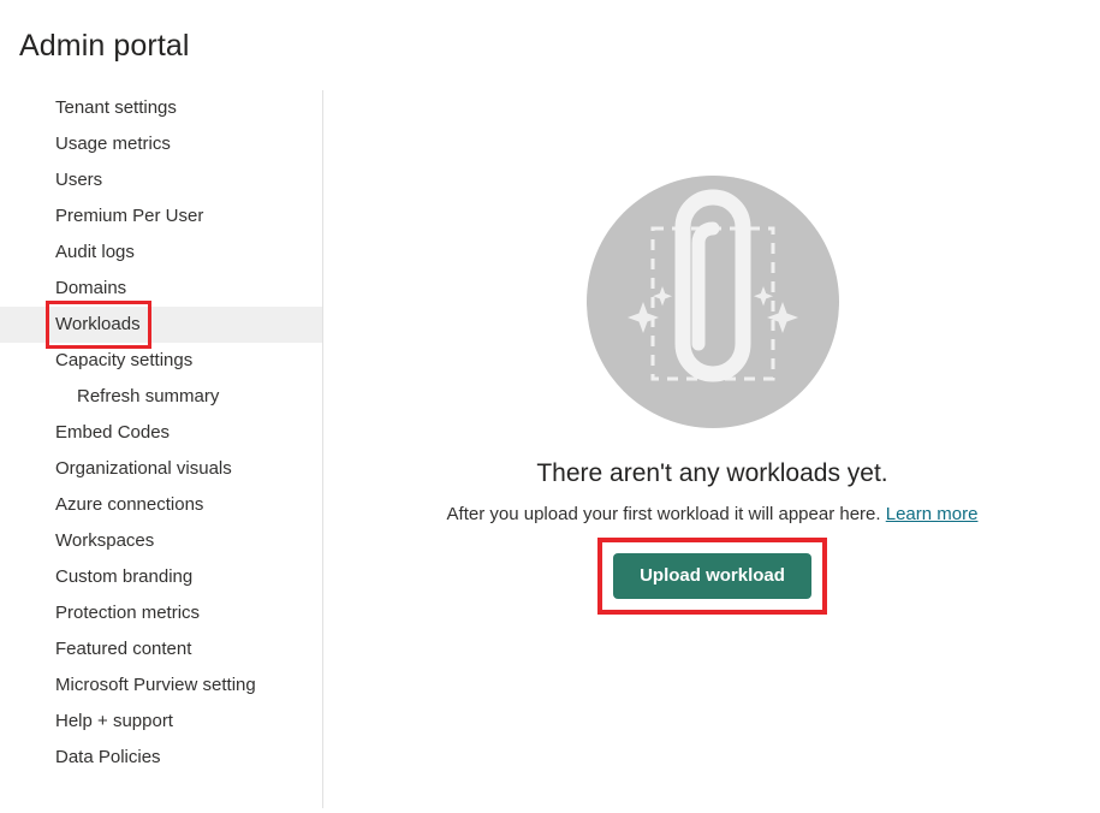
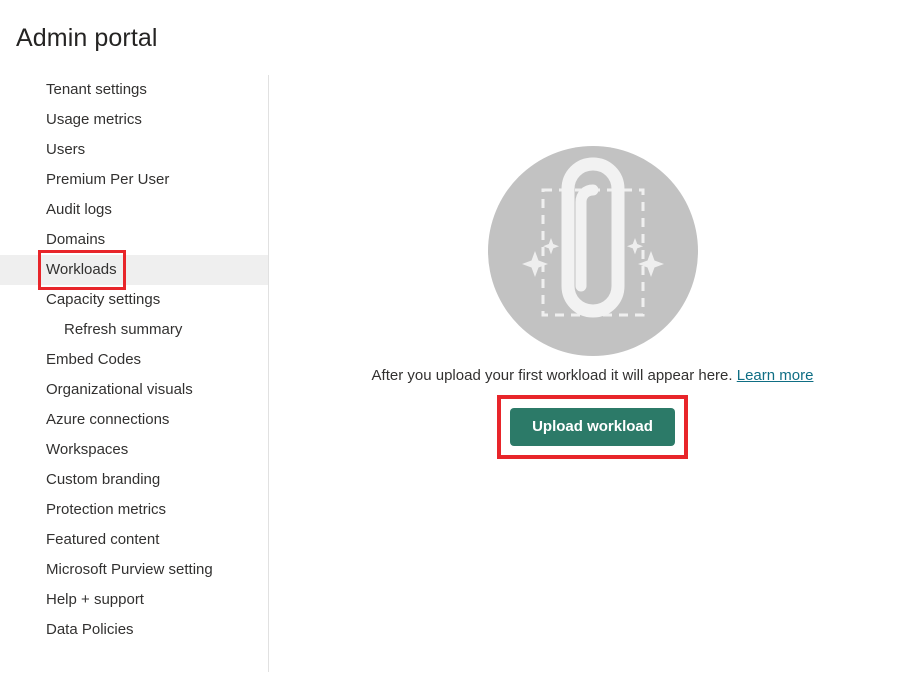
  Admin portal
  Tenant settings
  Usage metrics
  Users
  Premium Per User
  Audit logs
  Domains
  Workloads
  Capacity settings
  Refresh summary
  Embed Codes
  Organizational visuals
  Azure connections
  Workspaces
  Custom branding
  Protection metrics
  Featured content
  Microsoft Purview setting
  Help + support
  Data Policies
- There aren't any workloads yet.
  After you upload your first workload it will appear here. Learn more
  Upload workload
